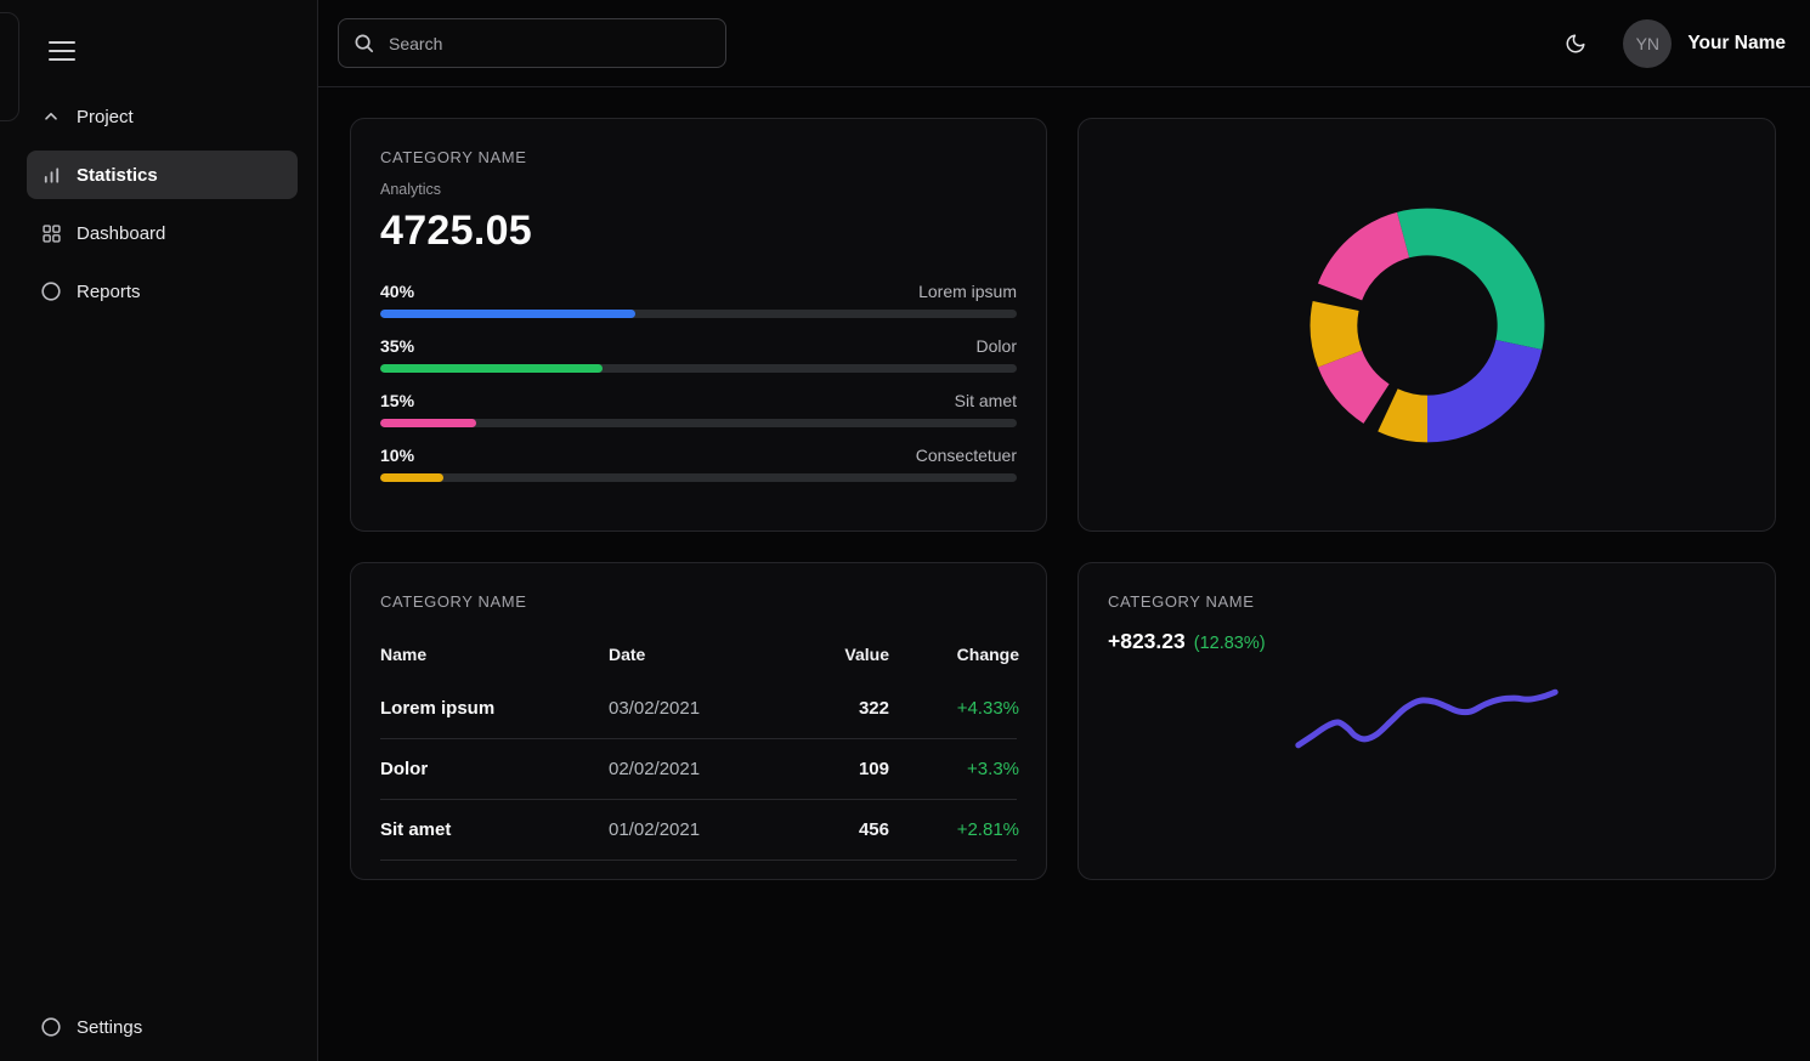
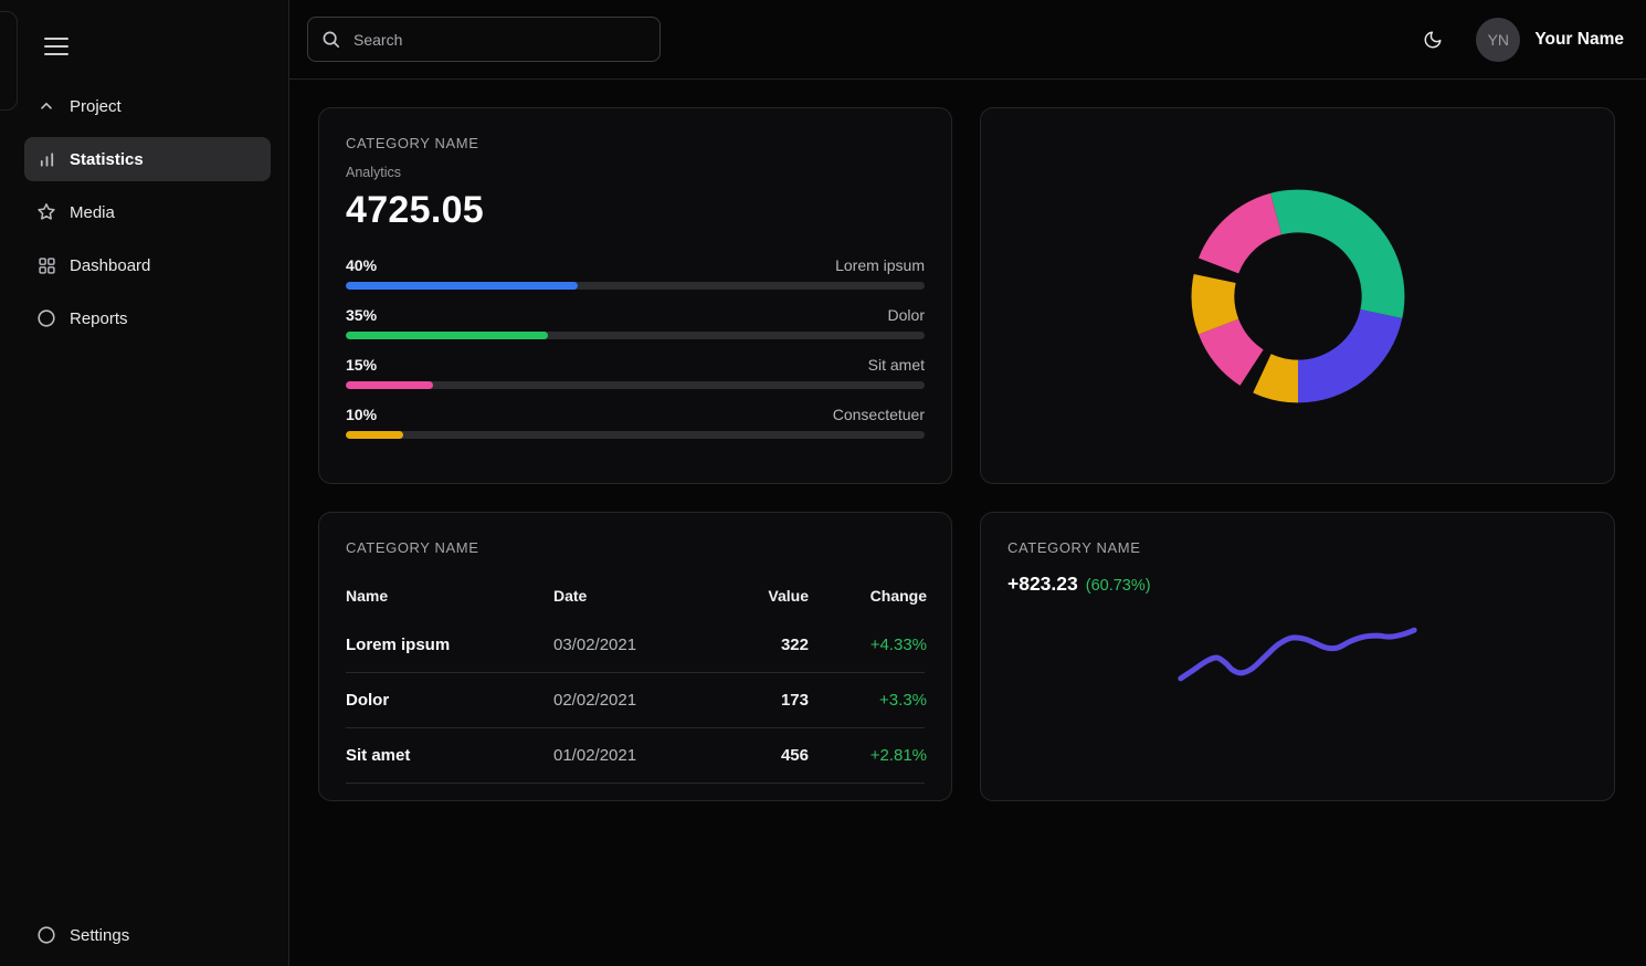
  Project
  Statistics
+ Media
  Dashboard
  Reports
  Settings
  Search
  YN
  Your Name
  CATEGORY NAME
  Analytics
  4725.05
  40%
  Lorem ipsum
  35%
  Dolor
  15%
  Sit amet
  10%
  Consectetuer
  CATEGORY NAME
  Name
  Date
  Value
  Change
  Lorem ipsum
  03/02/2021
  322
  +4.33%
  Dolor
  02/02/2021
- 109
+ 173
  +3.3%
  Sit amet
  01/02/2021
  456
  +2.81%
  CATEGORY NAME
  +823.23
- (12.83%)
+ (60.73%)
